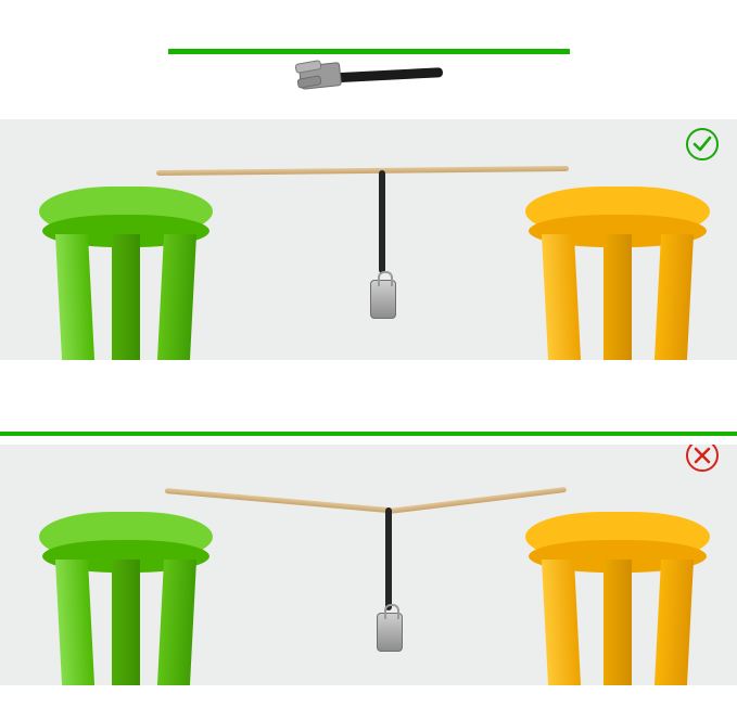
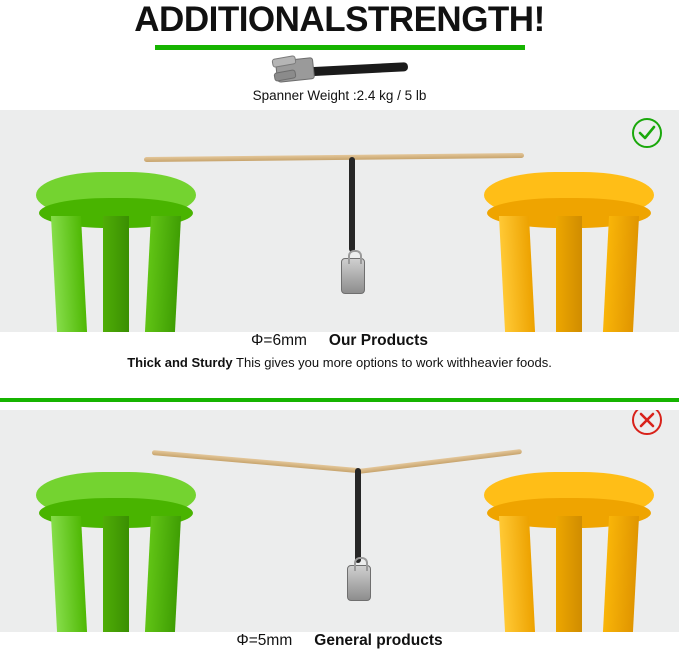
+ ADDITIONALSTRENGTH!
+ Spanner Weight :2.4 kg / 5 lb
+ Φ=6mm Our Products
+ Thick and Sturdy This gives you more options to work withheavier foods.
+ Φ=5mm General products
